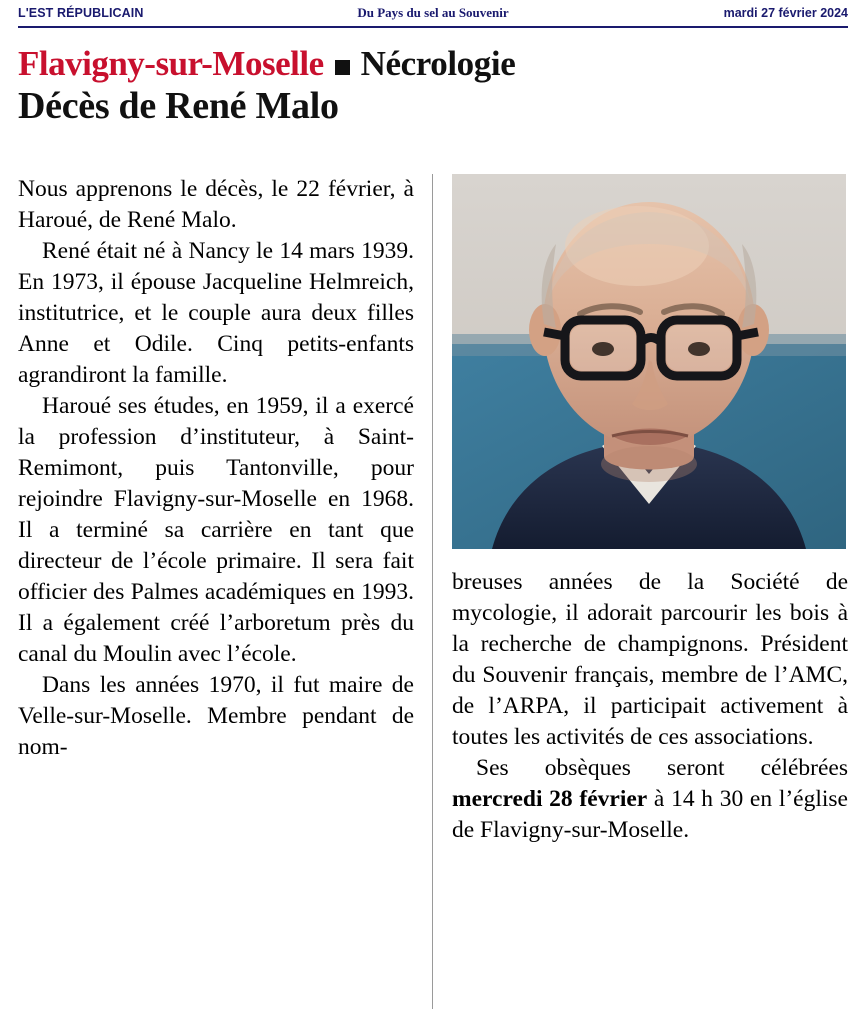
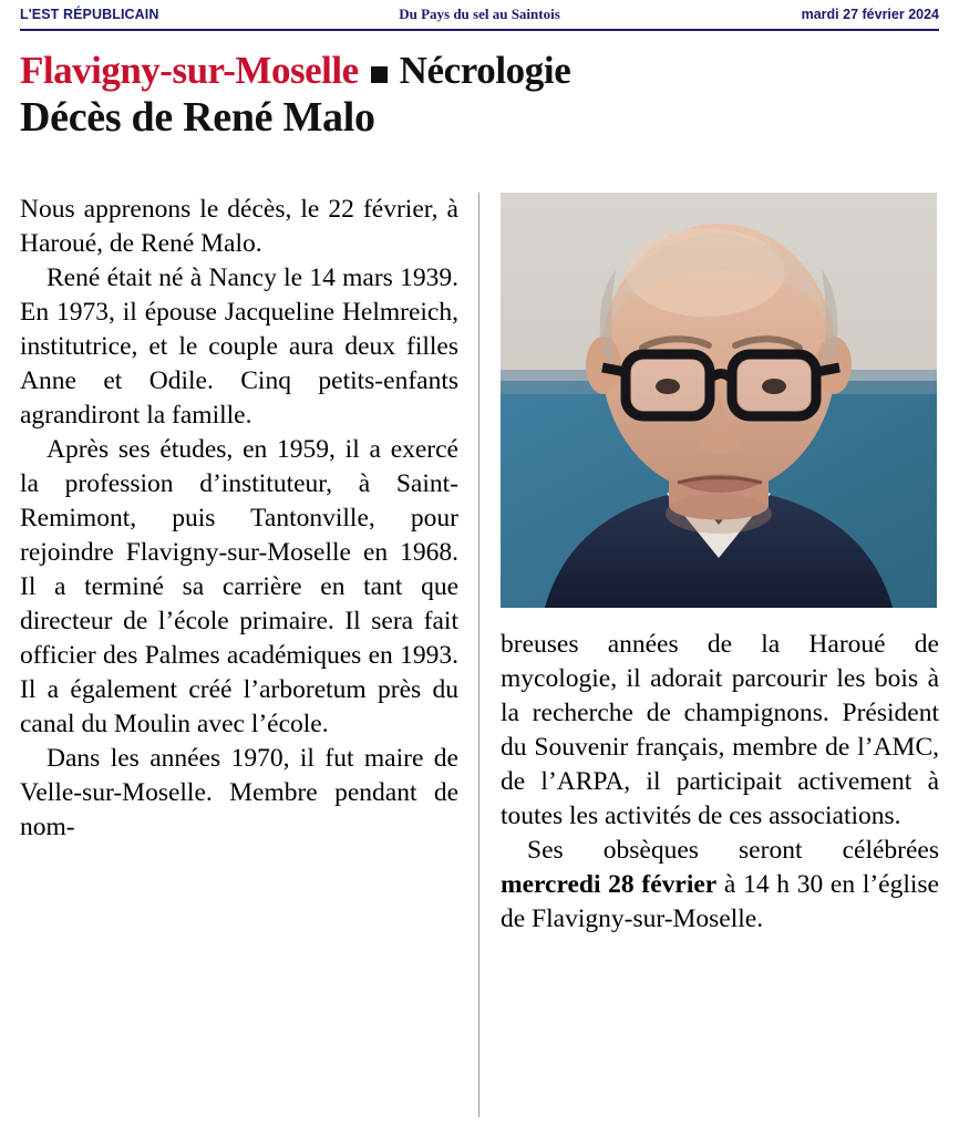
  L'EST RÉPUBLICAIN
- Du Pays du sel au Souvenir
+ Du Pays du sel au Saintois
  mardi 27 février 2024
  Flavigny-sur-Moselle
  Nécrologie
  Décès de René Malo
  Nous apprenons le décès, le 22 février, à Haroué, de René Malo.
  René était né à Nancy le 14 mars 1939. En 1973, il épouse Jacqueline Helmreich, institutrice, et le couple aura deux filles Anne et Odile. Cinq petits-enfants agrandiront la famille.
- Haroué ses études, en 1959, il a exercé la profession d’instituteur, à Saint-Remimont, puis Tantonville, pour rejoindre Flavigny-sur-Moselle en 1968. Il a terminé sa carrière en tant que directeur de l’école primaire. Il sera fait officier des Palmes académiques en 1993. Il a également créé l’arboretum près du canal du Moulin avec l’école.
+ Après ses études, en 1959, il a exercé la profession d’instituteur, à Saint-Remimont, puis Tantonville, pour rejoindre Flavigny-sur-Moselle en 1968. Il a terminé sa carrière en tant que directeur de l’école primaire. Il sera fait officier des Palmes académiques en 1993. Il a également créé l’arboretum près du canal du Moulin avec l’école.
  Dans les années 1970, il fut maire de Velle-sur-Moselle. Membre pendant de nom-
- breuses années de la Société de mycologie, il adorait parcourir les bois à la recherche de champignons. Président du Souvenir français, membre de l’AMC, de l’ARPA, il participait activement à toutes les activités de ces associations.
+ breuses années de la Haroué de mycologie, il adorait parcourir les bois à la recherche de champignons. Président du Souvenir français, membre de l’AMC, de l’ARPA, il participait activement à toutes les activités de ces associations.
  Ses obsèques seront célébrées mercredi 28 février à 14 h 30 en l’église de Flavigny-sur-Moselle.
